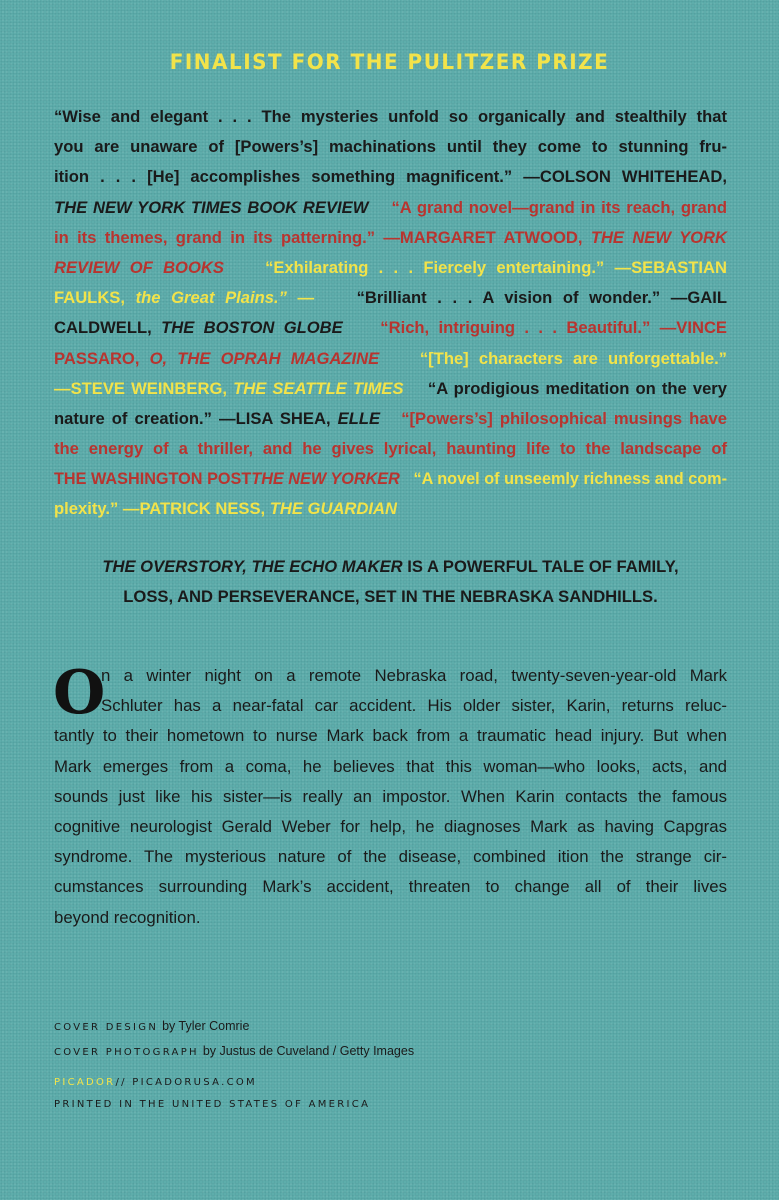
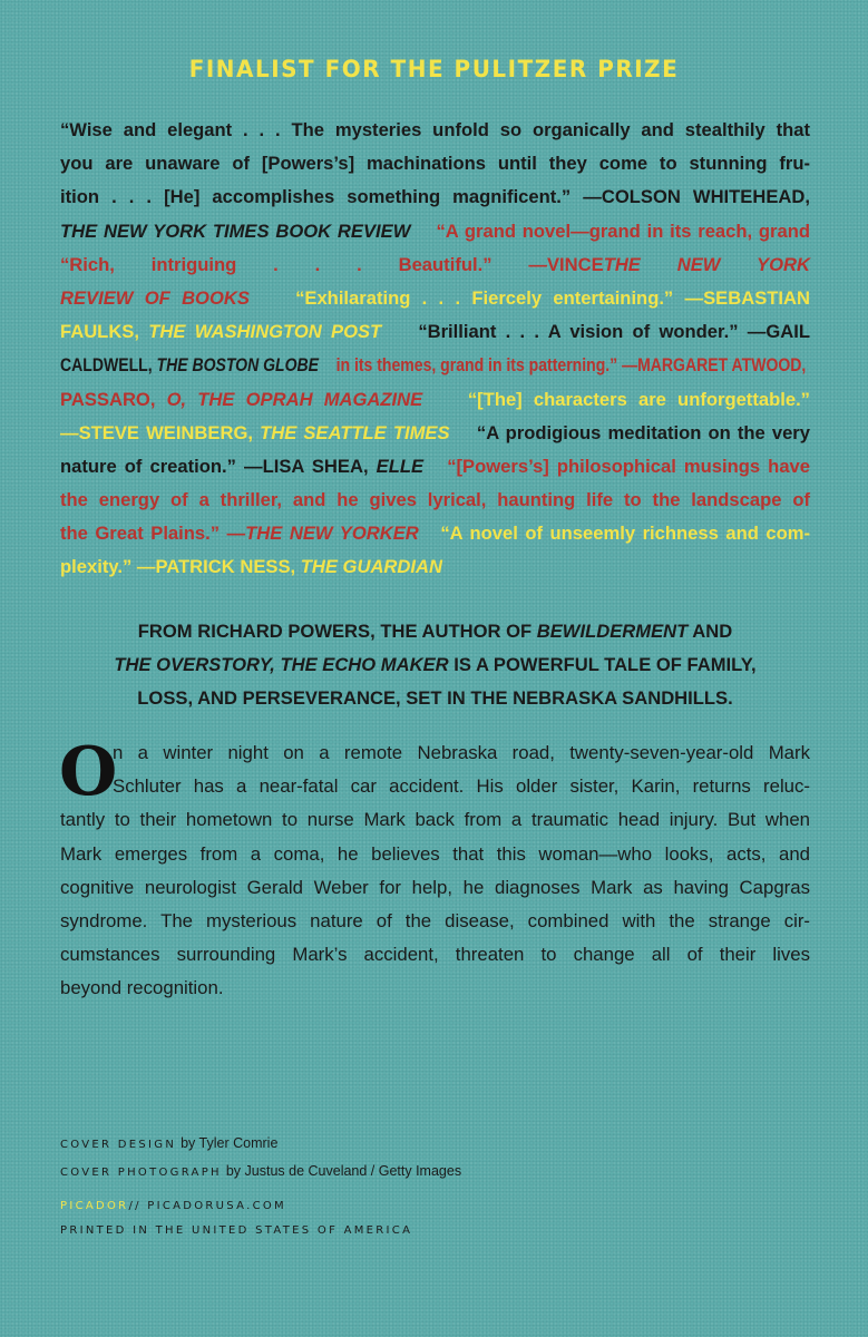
  FINALIST FOR THE PULITZER PRIZE
  “Wise and elegant . . . The mysteries unfold so organically and stealthily that
  you are unaware of [Powers’s] machinations until they come to stunning fru-
  ition . . . [He] accomplishes something magnificent.” —COLSON WHITEHEAD,
  THE NEW YORK TIMES BOOK REVIEW “A grand novel—grand in its reach, grand
- in its themes, grand in its patterning.” —MARGARET ATWOOD, THE NEW YORK
+ “Rich, intriguing . . . Beautiful.” —VINCETHE NEW YORK
  REVIEW OF BOOKS “Exhilarating . . . Fiercely entertaining.” —SEBASTIAN
- FAULKS, the Great Plains.” — “Brilliant . . . A vision of wonder.” —GAIL
+ FAULKS, THE WASHINGTON POST “Brilliant . . . A vision of wonder.” —GAIL
- CALDWELL, THE BOSTON GLOBE “Rich, intriguing . . . Beautiful.” —VINCE
+ CALDWELL, THE BOSTON GLOBE in its themes, grand in its patterning.” —MARGARET ATWOOD,
  PASSARO, O, THE OPRAH MAGAZINE “[The] characters are unforgettable.”
  —STEVE WEINBERG, THE SEATTLE TIMES “A prodigious meditation on the very
  nature of creation.” —LISA SHEA, ELLE “[Powers’s] philosophical musings have
  the energy of a thriller, and he gives lyrical, haunting life to the landscape of
- THE WASHINGTON POSTTHE NEW YORKER “A novel of unseemly richness and com-
+ the Great Plains.” —THE NEW YORKER “A novel of unseemly richness and com-
  plexity.” —PATRICK NESS, THE GUARDIAN
+ FROM RICHARD POWERS, THE AUTHOR OF BEWILDERMENT AND
  THE OVERSTORY, THE ECHO MAKER IS A POWERFUL TALE OF FAMILY,
  LOSS, AND PERSEVERANCE, SET IN THE NEBRASKA SANDHILLS.
  O
  n a winter night on a remote Nebraska road, twenty-seven-year-old Mark
  Schluter has a near-fatal car accident. His older sister, Karin, returns reluc-
  tantly to their hometown to nurse Mark back from a traumatic head injury. But when
  Mark emerges from a coma, he believes that this woman—who looks, acts, and
- sounds just like his sister—is really an impostor. When Karin contacts the famous
  cognitive neurologist Gerald Weber for help, he diagnoses Mark as having Capgras
- syndrome. The mysterious nature of the disease, combined ition the strange cir-
+ syndrome. The mysterious nature of the disease, combined with the strange cir-
  cumstances surrounding Mark’s accident, threaten to change all of their lives
  beyond recognition.
  COVER DESIGN by Tyler Comrie
  COVER PHOTOGRAPH by Justus de Cuveland / Getty Images
  PICADOR// PICADORUSA.COM
  PRINTED IN THE UNITED STATES OF AMERICA
